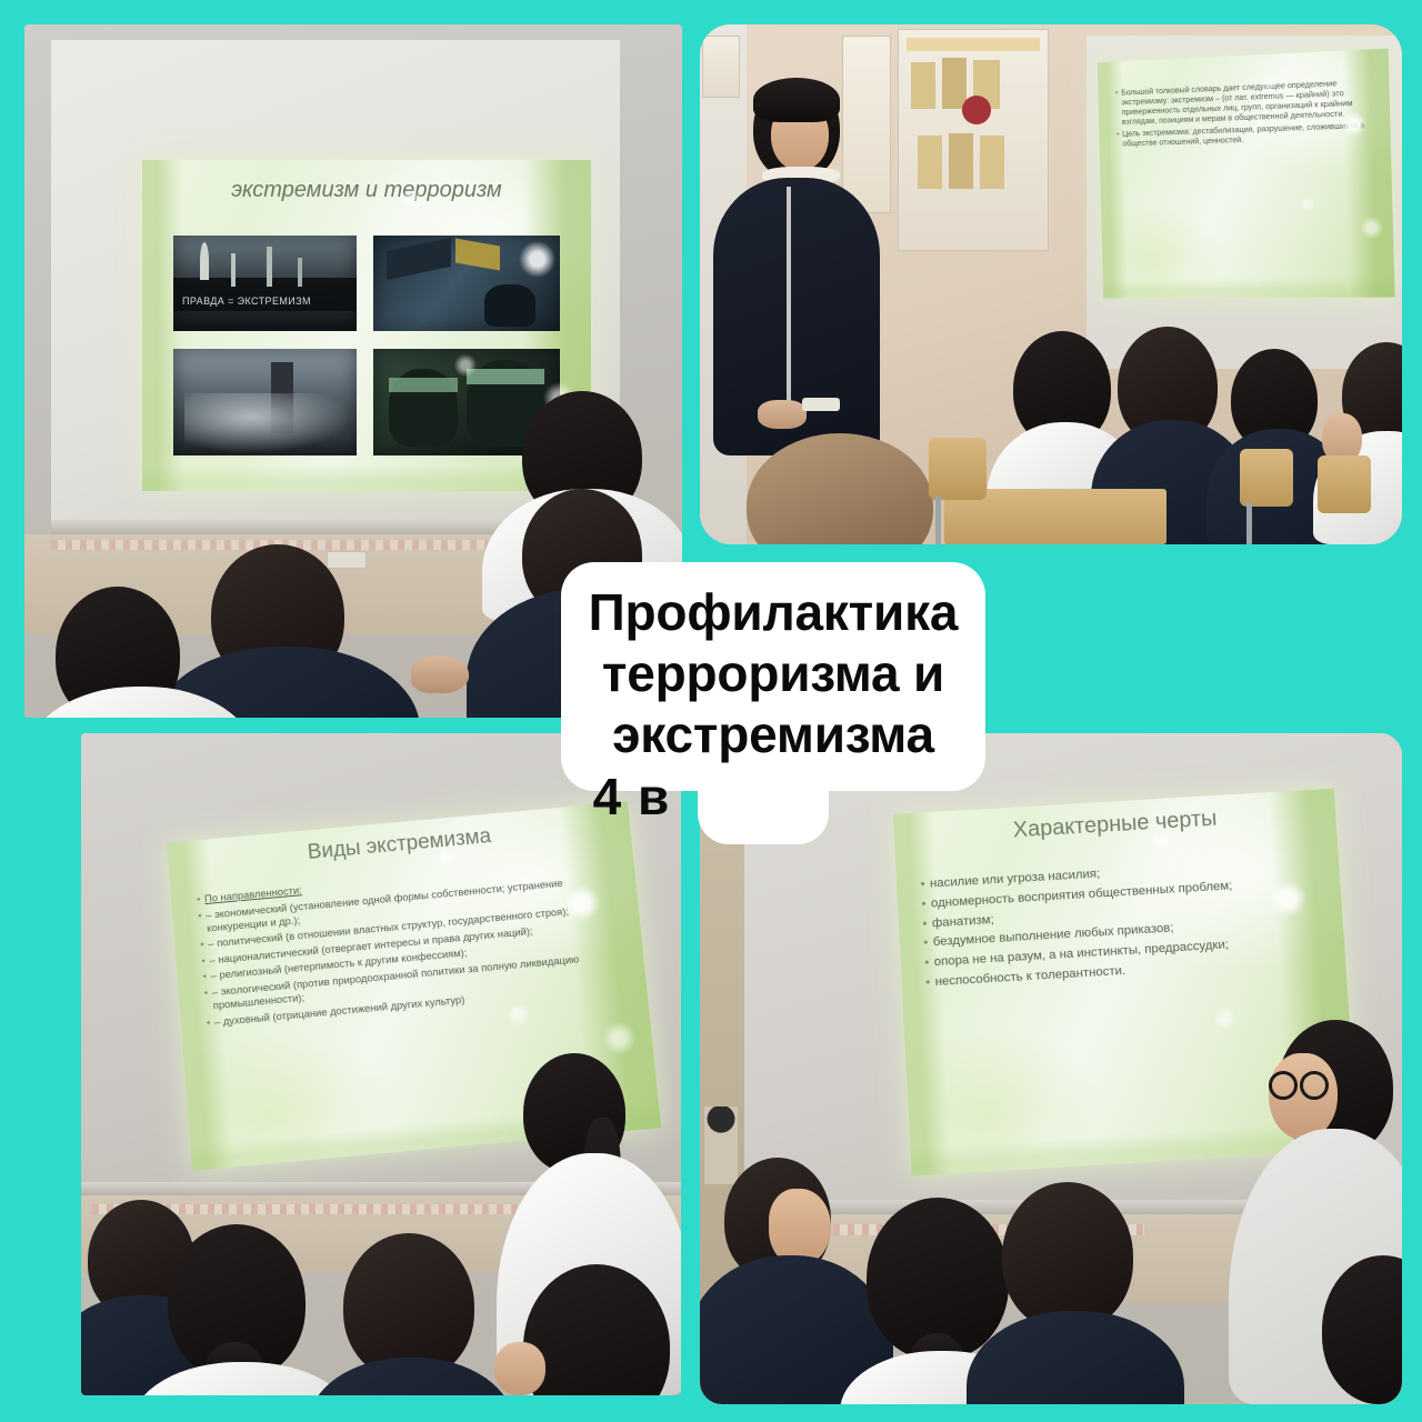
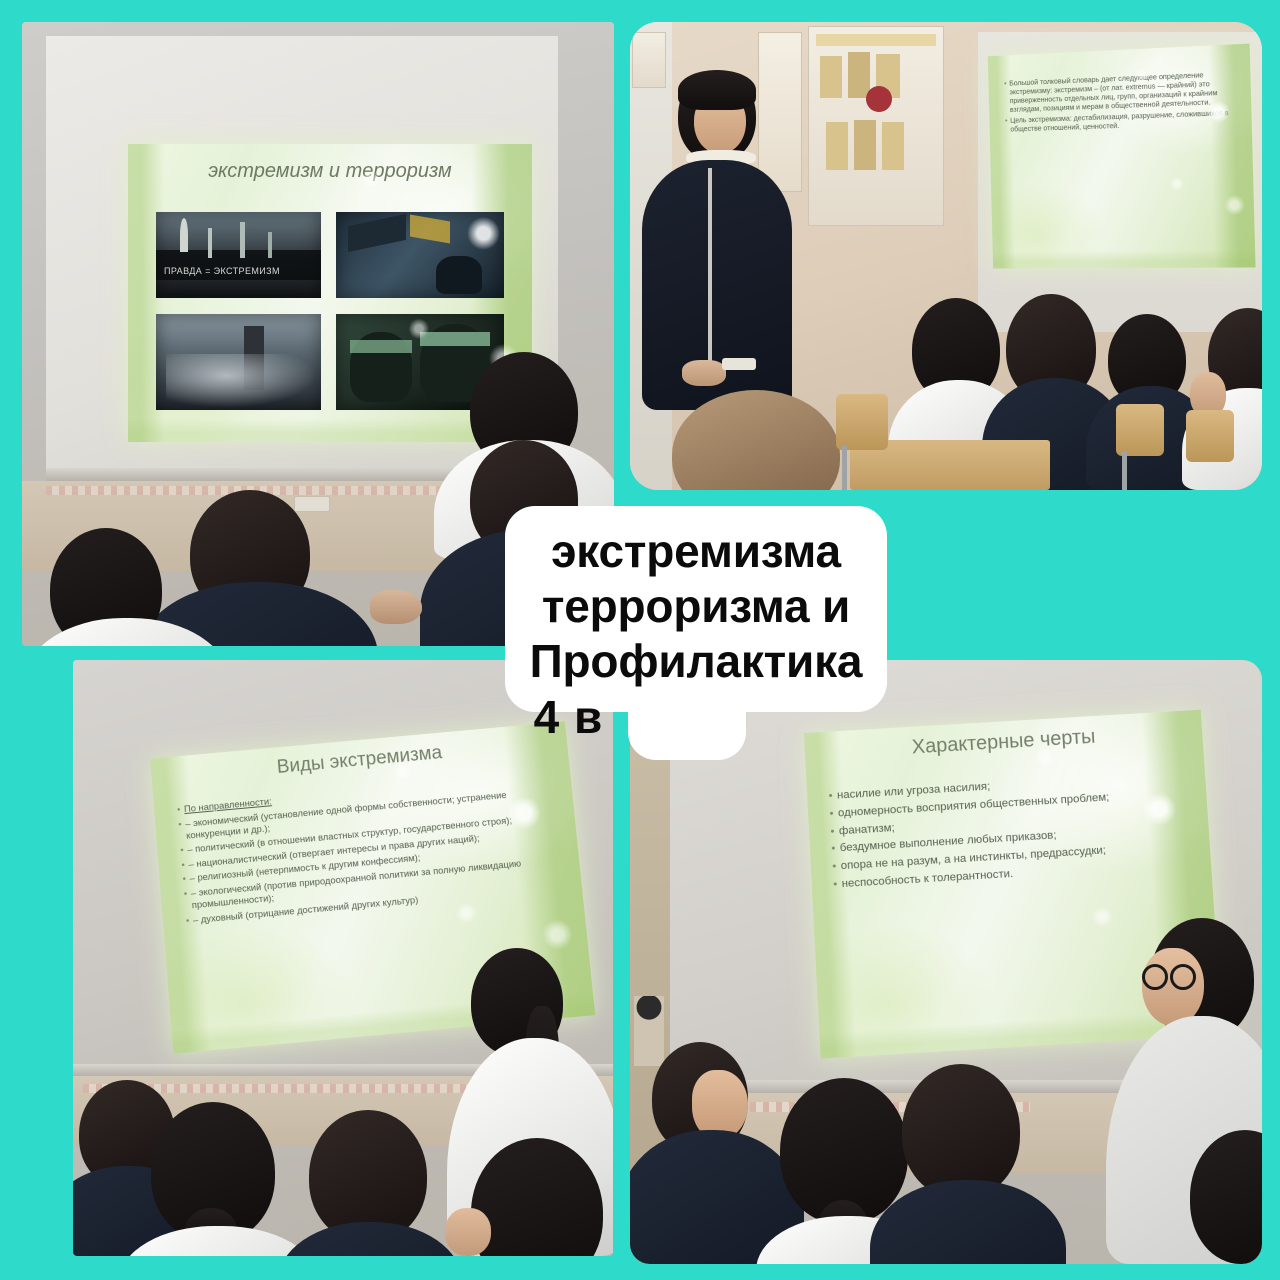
- Профилактика
+ экстремизма
  терроризма и
- экстремизма
+ Профилактика
  4 в
